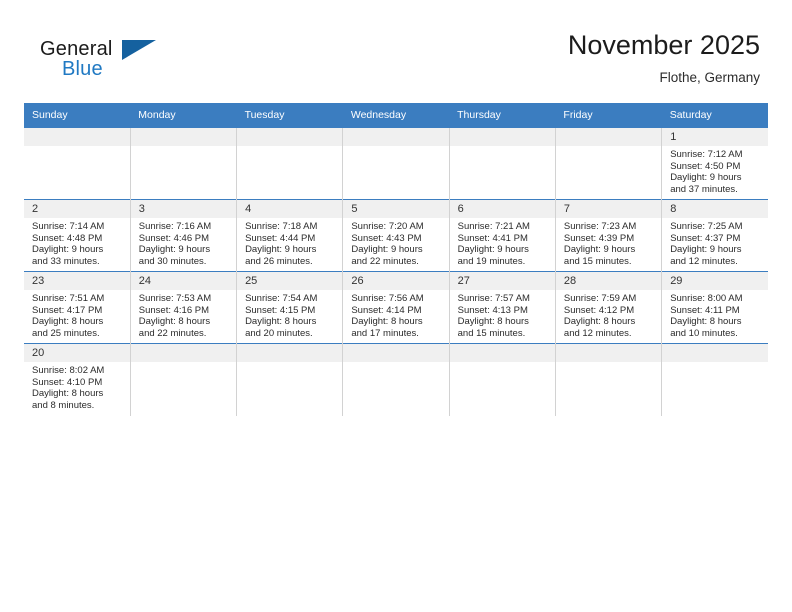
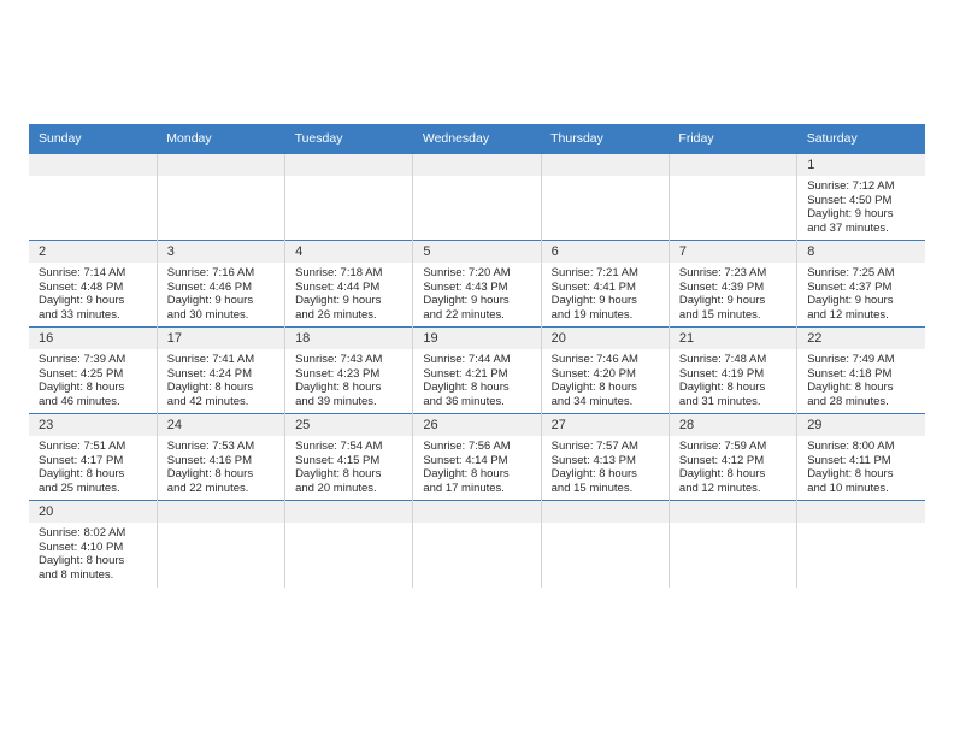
- General
- Blue
- November 2025
- Flothe, Germany
  Sunday	Monday	Tuesday	Wednesday	Thursday	Friday	Saturday
  						1Sunrise: 7:12 AMSunset: 4:50 PMDaylight: 9 hoursand 37 minutes.
  2Sunrise: 7:14 AMSunset: 4:48 PMDaylight: 9 hoursand 33 minutes.	3Sunrise: 7:16 AMSunset: 4:46 PMDaylight: 9 hoursand 30 minutes.	4Sunrise: 7:18 AMSunset: 4:44 PMDaylight: 9 hoursand 26 minutes.	5Sunrise: 7:20 AMSunset: 4:43 PMDaylight: 9 hoursand 22 minutes.	6Sunrise: 7:21 AMSunset: 4:41 PMDaylight: 9 hoursand 19 minutes.	7Sunrise: 7:23 AMSunset: 4:39 PMDaylight: 9 hoursand 15 minutes.	8Sunrise: 7:25 AMSunset: 4:37 PMDaylight: 9 hoursand 12 minutes.
+ 16Sunrise: 7:39 AMSunset: 4:25 PMDaylight: 8 hoursand 46 minutes.	17Sunrise: 7:41 AMSunset: 4:24 PMDaylight: 8 hoursand 42 minutes.	18Sunrise: 7:43 AMSunset: 4:23 PMDaylight: 8 hoursand 39 minutes.	19Sunrise: 7:44 AMSunset: 4:21 PMDaylight: 8 hoursand 36 minutes.	20Sunrise: 7:46 AMSunset: 4:20 PMDaylight: 8 hoursand 34 minutes.	21Sunrise: 7:48 AMSunset: 4:19 PMDaylight: 8 hoursand 31 minutes.	22Sunrise: 7:49 AMSunset: 4:18 PMDaylight: 8 hoursand 28 minutes.
  23Sunrise: 7:51 AMSunset: 4:17 PMDaylight: 8 hoursand 25 minutes.	24Sunrise: 7:53 AMSunset: 4:16 PMDaylight: 8 hoursand 22 minutes.	25Sunrise: 7:54 AMSunset: 4:15 PMDaylight: 8 hoursand 20 minutes.	26Sunrise: 7:56 AMSunset: 4:14 PMDaylight: 8 hoursand 17 minutes.	27Sunrise: 7:57 AMSunset: 4:13 PMDaylight: 8 hoursand 15 minutes.	28Sunrise: 7:59 AMSunset: 4:12 PMDaylight: 8 hoursand 12 minutes.	29Sunrise: 8:00 AMSunset: 4:11 PMDaylight: 8 hoursand 10 minutes.
  20Sunrise: 8:02 AMSunset: 4:10 PMDaylight: 8 hoursand 8 minutes.
